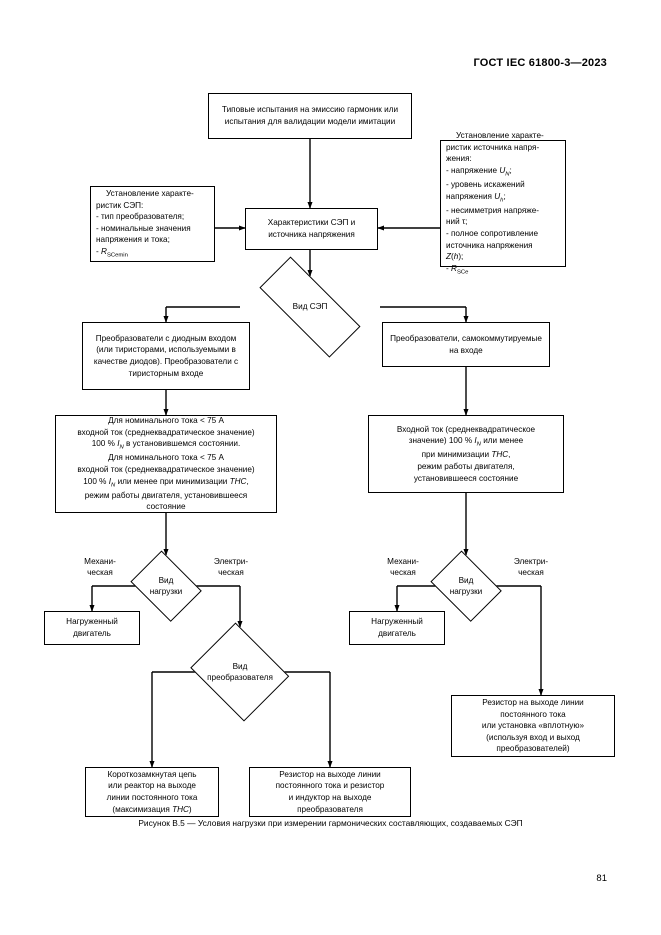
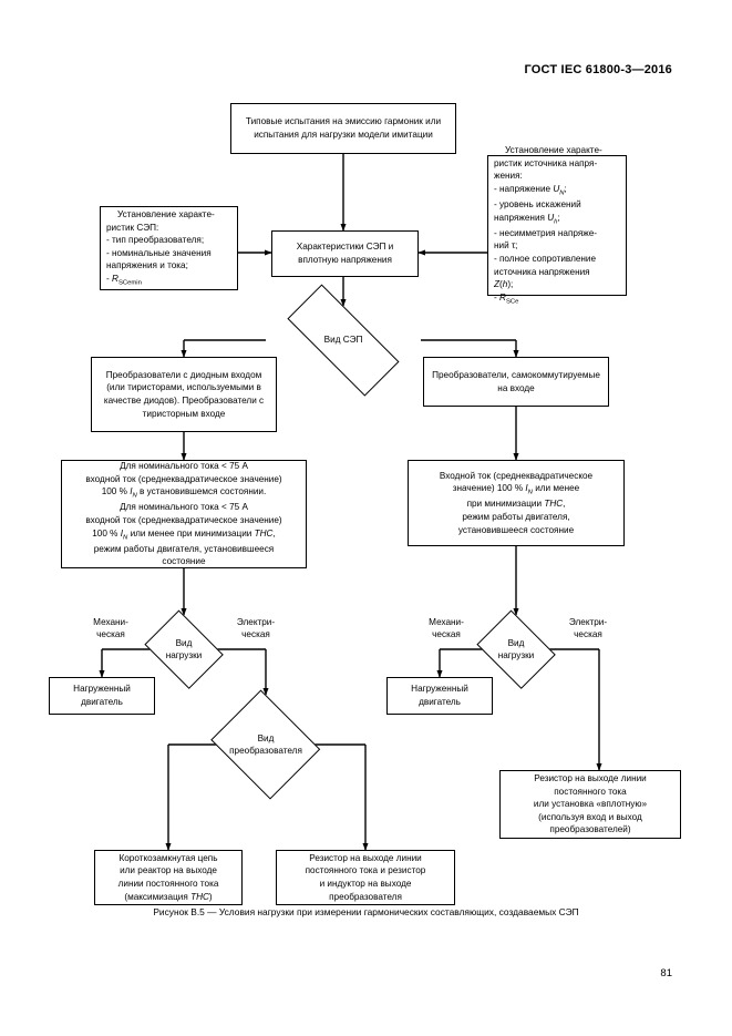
- ГОСТ IEC 61800-3—2023
+ ГОСТ IEC 61800-3—2016
- Типовые испытания на эмиссию гармоник или испытания для валидации модели имитации
+ Типовые испытания на эмиссию гармоник или испытания для нагрузки модели имитации
  Установление характе-
  ристик СЭП:
  - тип преобразователя;
  - номинальные значения
  напряжения и тока;
  Установление характе-
  ристик источника напря-
  жения:
  - напряжение U ;
  - уровень искажений
  напряжения U ;
  - несимметрия напряже-
  ний τ;
  - полное сопротивление
  источника напряжения
  Z(h);
- Характеристики СЭП и источника напряжения
+ Характеристики СЭП и вплотную напряжения
  Вид СЭП
  Преобразователи с диодным входом (или тиристорами, используемыми в качестве диодов). Преобразователи с тиристорным входе
  Преобразователи, самокоммутируемые на входе
  Для номинального тока < 75 А
  входной ток (среднеквадратическое значение)
  100 % I в установившемся состоянии.
  Для номинального тока < 75 А
  входной ток (среднеквадратическое значение)
  100 % I или менее при минимизации THC,
  режим работы двигателя, установившееся
  состояние
  Входной ток (среднеквадратическое
  значение) 100 % I или менее
  при минимизации THC,
  режим работы двигателя,
  установившееся состояние
  Вид
  нагрузки
  Вид
  нагрузки
  Механи-
  ческая
  Электри-
  ческая
  Механи-
  ческая
  Электри-
  ческая
  Нагруженный двигатель
  Нагруженный двигатель
  Вид
  преобразователя
  Короткозамкнутая цепь
  или реактор на выходе
  линии постоянного тока
  (максимизация THC)
  Резистор на выходе линии
  постоянного тока и резистор
  и индуктор на выходе
  преобразователя
  Резистор на выходе линии
  постоянного тока
  или установка «вплотную»
  (используя вход и выход
  преобразователей)
  Рисунок B.5 — Условия нагрузки при измерении гармонических составляющих, создаваемых СЭП
  81
